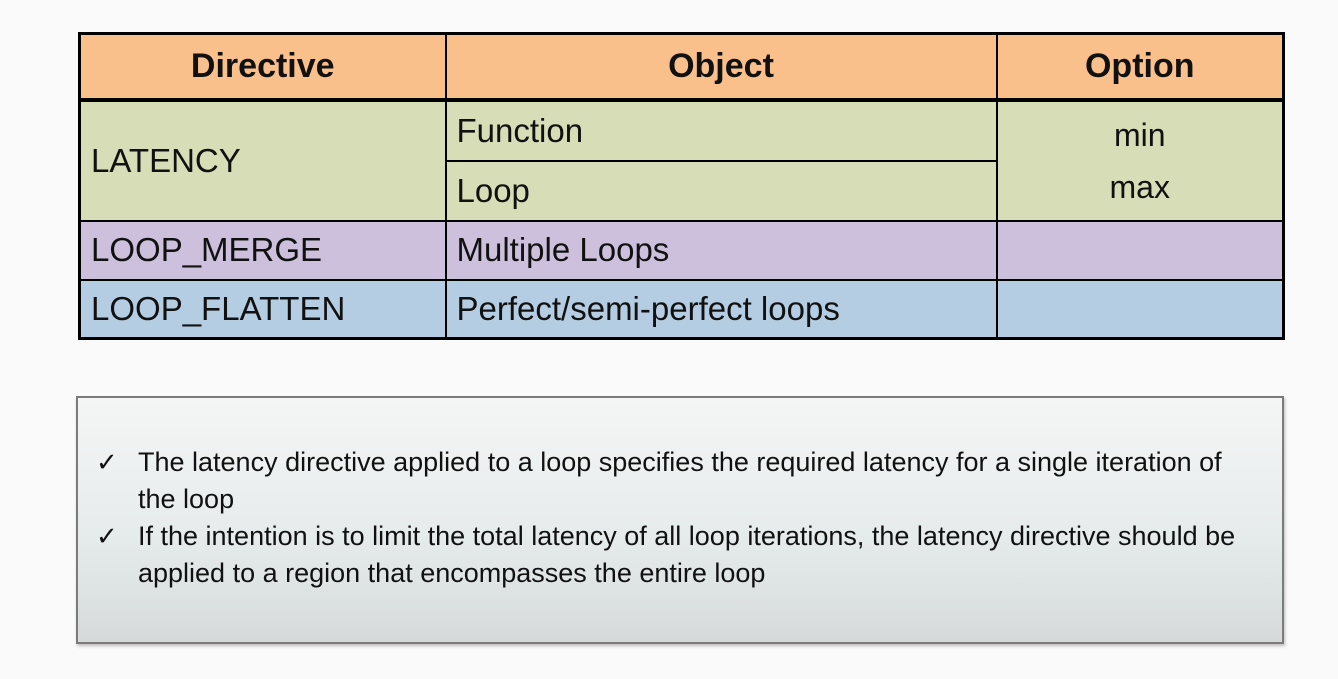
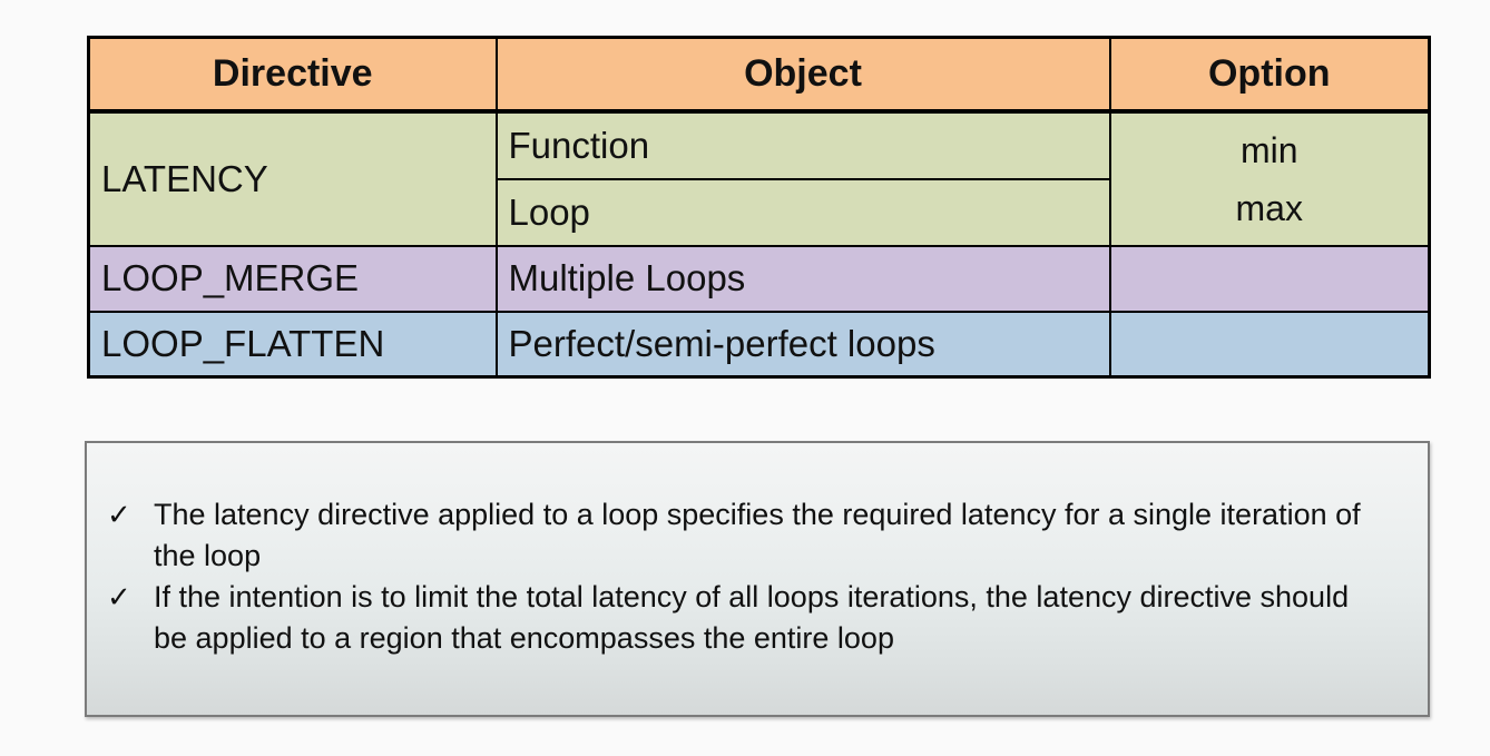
  Directive	Object	Option
  LATENCY	Function	min max
  Loop
  LOOP_MERGE	Multiple Loops
  LOOP_FLATTEN	Perfect/semi-perfect loops
  ✓
  The latency directive applied to a loop specifies the required latency for a single iteration of the loop
  ✓
- If the intention is to limit the total latency of all loop iterations, the latency directive should be applied to a region that encompasses the entire loop
+ If the intention is to limit the total latency of all loops iterations, the latency directive should be applied to a region that encompasses the entire loop
